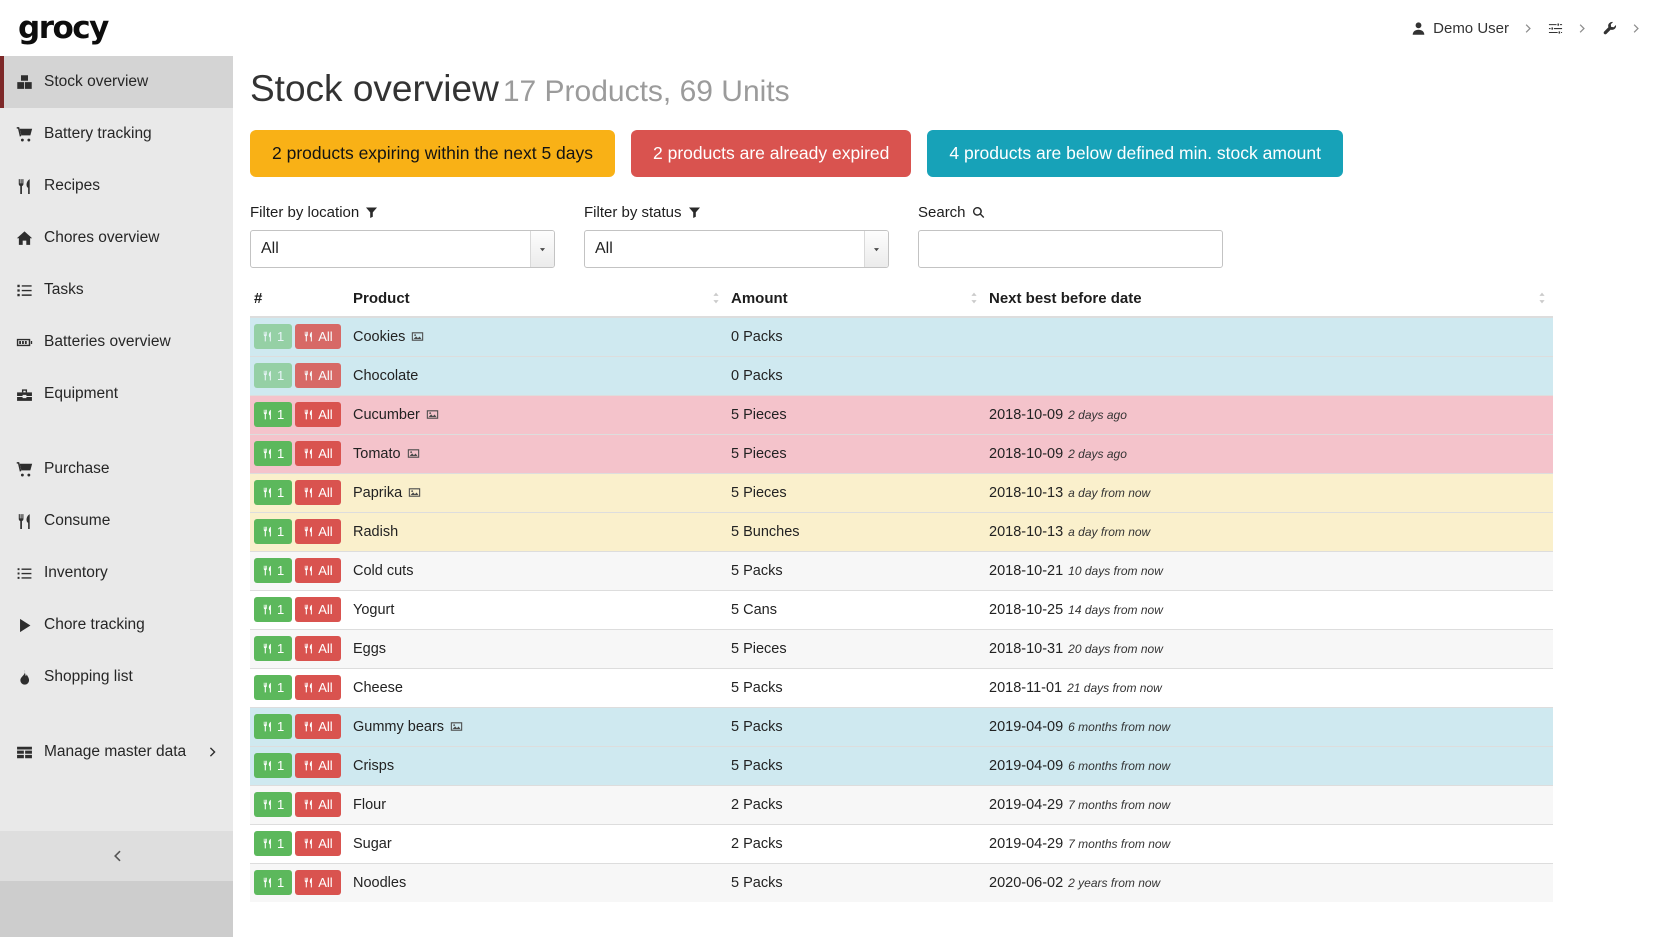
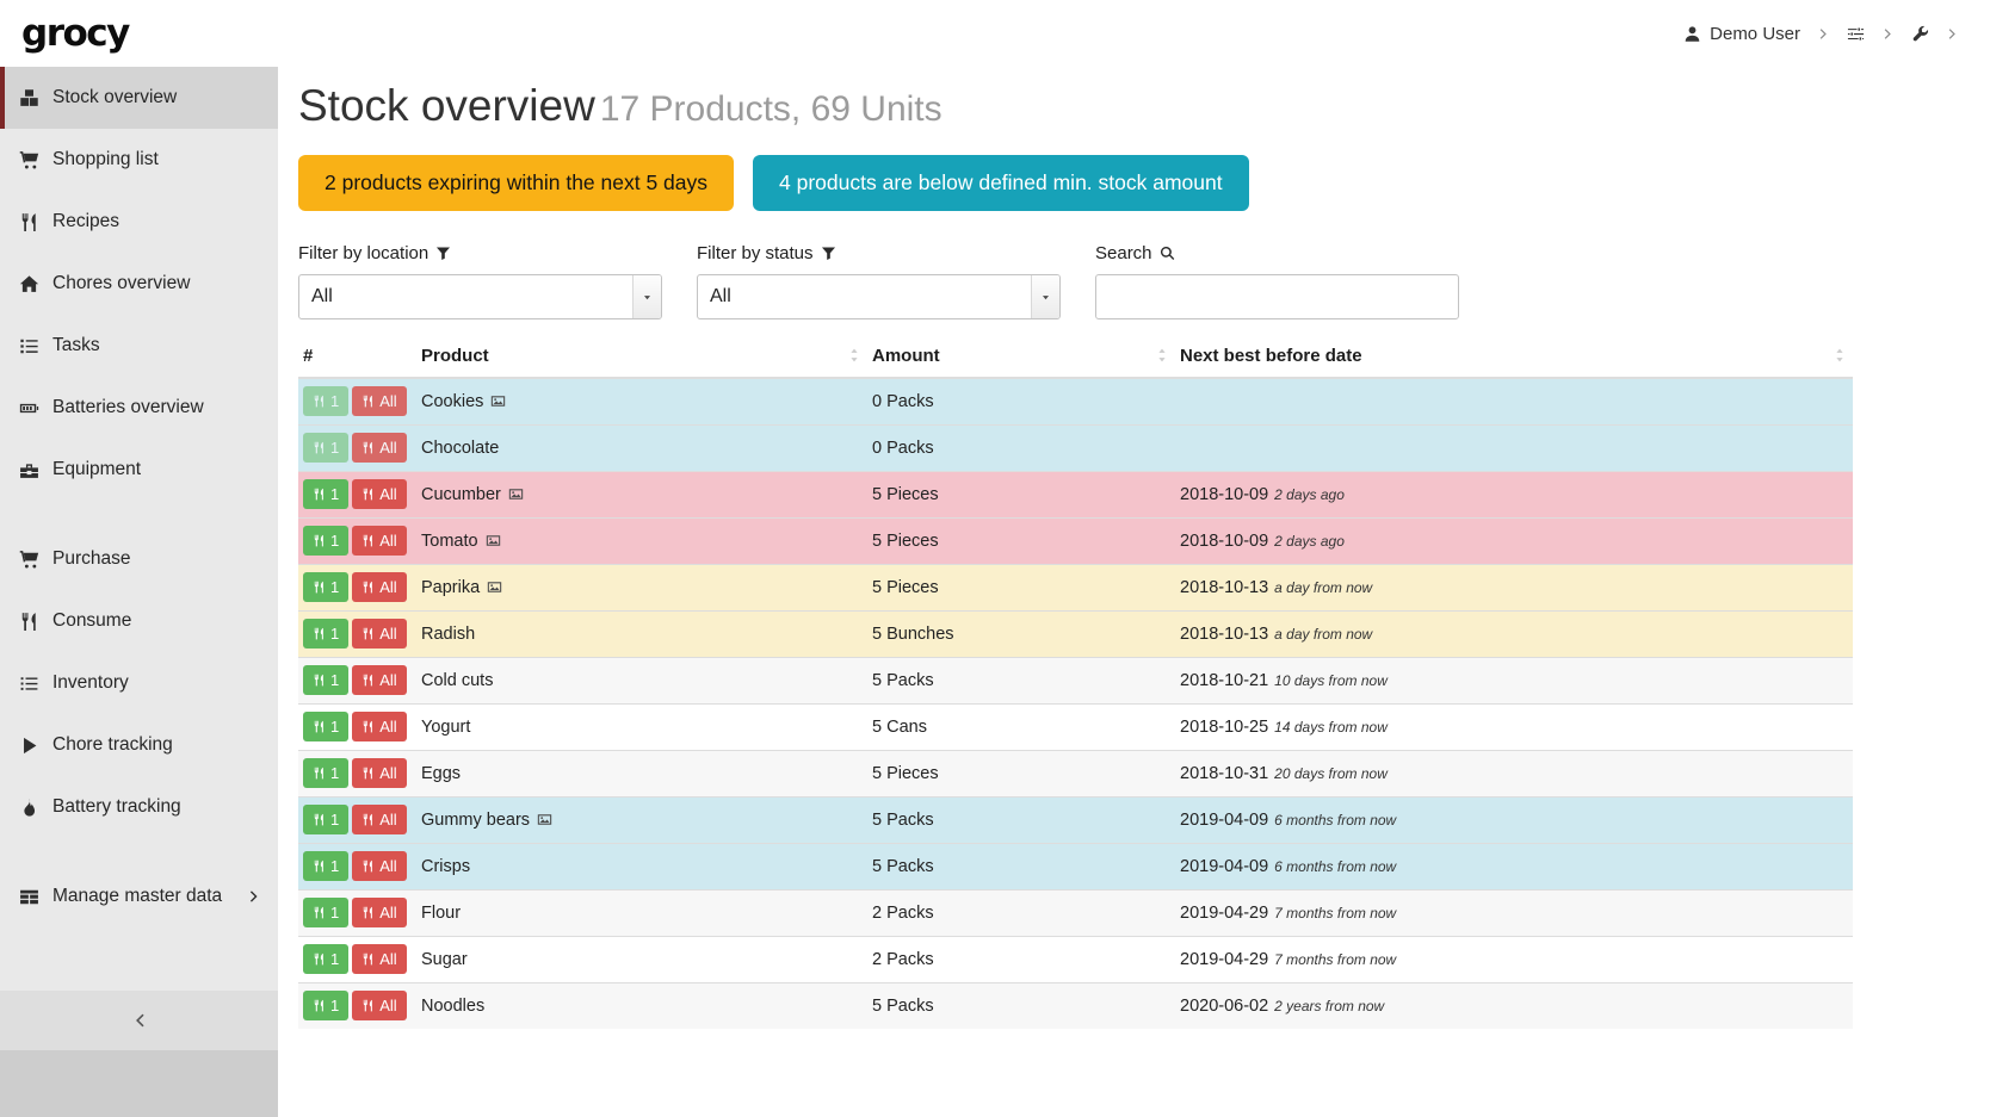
  grocy
  Demo User
  Stock overview
- Battery tracking
+ Shopping list
  Recipes
  Chores overview
  Tasks
  Batteries overview
  Equipment
  Purchase
  Consume
  Inventory
  Chore tracking
- Shopping list
+ Battery tracking
  Manage master data
  Stock overview 17 Products, 69 Units
  2 products expiring within the next 5 days
- 2 products are already expired
  4 products are below defined min. stock amount
  Filter by location
  All
  Filter by status
  All
  Search
  #	Product	Amount	Next best before date
  1 All	Cookies	0 Packs
  1 All	Chocolate	0 Packs
  1 All	Cucumber	5 Pieces	2018-10-09 2 days ago
  1 All	Tomato	5 Pieces	2018-10-09 2 days ago
  1 All	Paprika	5 Pieces	2018-10-13 a day from now
  1 All	Radish	5 Bunches	2018-10-13 a day from now
  1 All	Cold cuts	5 Packs	2018-10-21 10 days from now
  1 All	Yogurt	5 Cans	2018-10-25 14 days from now
  1 All	Eggs	5 Pieces	2018-10-31 20 days from now
- 1 All	Cheese	5 Packs	2018-11-01 21 days from now
  1 All	Gummy bears	5 Packs	2019-04-09 6 months from now
  1 All	Crisps	5 Packs	2019-04-09 6 months from now
  1 All	Flour	2 Packs	2019-04-29 7 months from now
  1 All	Sugar	2 Packs	2019-04-29 7 months from now
  1 All	Noodles	5 Packs	2020-06-02 2 years from now
